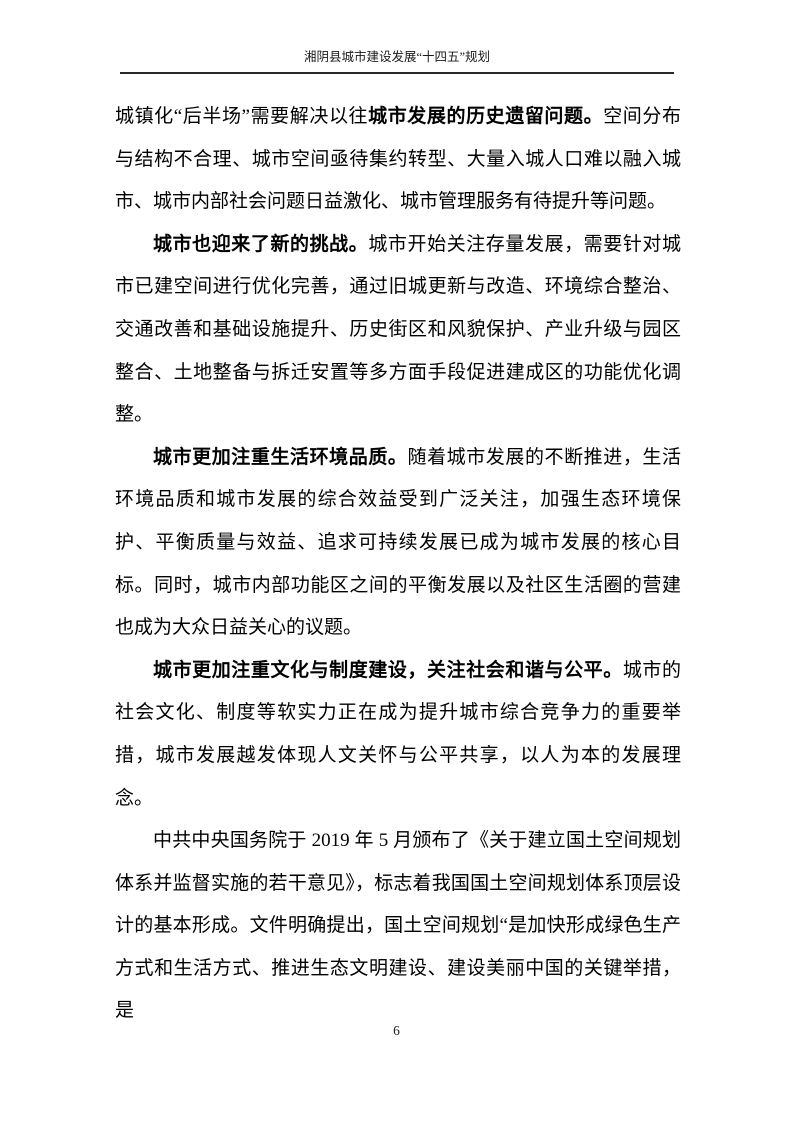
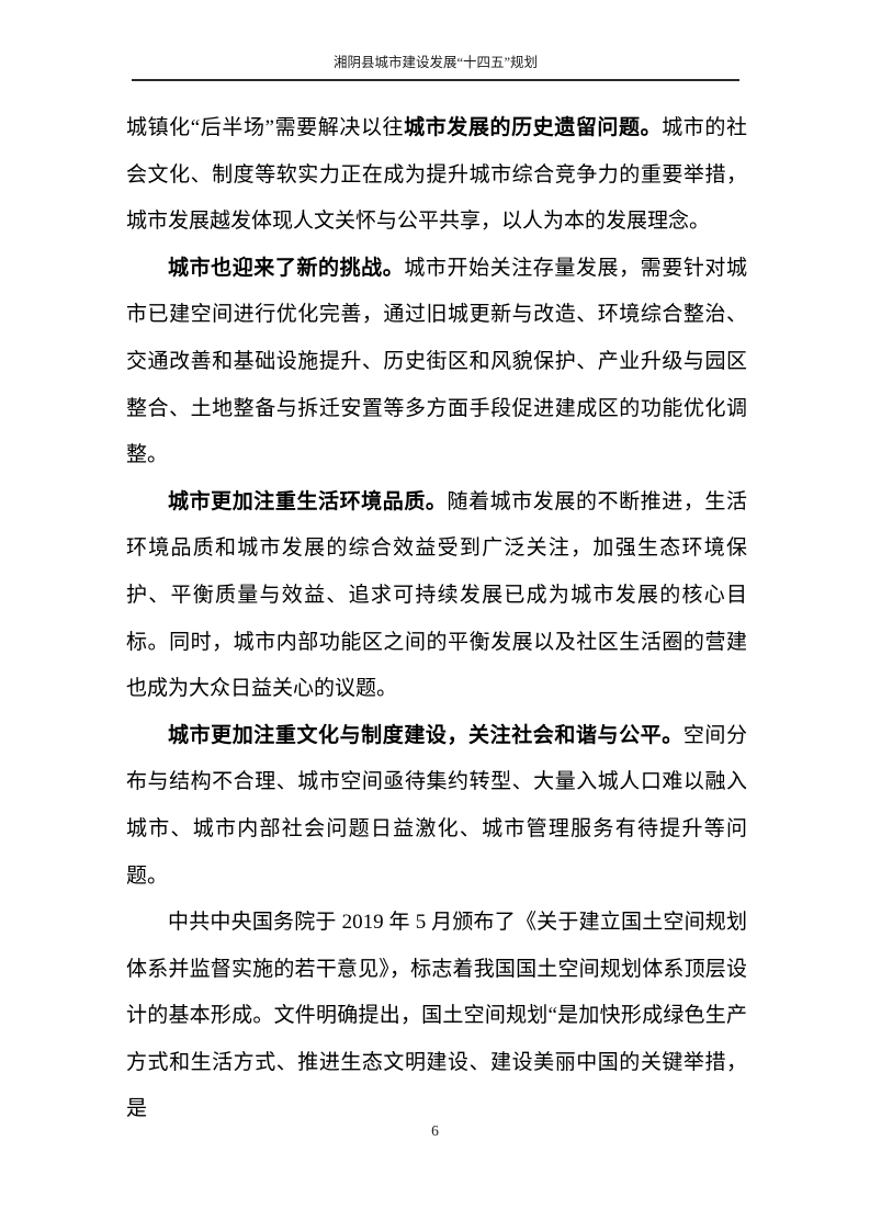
  湘阴县城市建设发展“十四五”规划
- 城镇化“后半场”需要解决以往城市发展的历史遗留问题。空间分布与结构不合理、城市空间亟待集约转型、大量入城人口难以融入城市、城市内部社会问题日益激化、城市管理服务有待提升等问题。
+ 城镇化“后半场”需要解决以往城市发展的历史遗留问题。城市的社会文化、制度等软实力正在成为提升城市综合竞争力的重要举措，城市发展越发体现人文关怀与公平共享，以人为本的发展理念。
  城市也迎来了新的挑战。城市开始关注存量发展，需要针对城市已建空间进行优化完善，通过旧城更新与改造、环境综合整治、交通改善和基础设施提升、历史街区和风貌保护、产业升级与园区整合、土地整备与拆迁安置等多方面手段促进建成区的功能优化调整。
  城市更加注重生活环境品质。随着城市发展的不断推进，生活环境品质和城市发展的综合效益受到广泛关注，加强生态环境保护、平衡质量与效益、追求可持续发展已成为城市发展的核心目标。同时，城市内部功能区之间的平衡发展以及社区生活圈的营建也成为大众日益关心的议题。
- 城市更加注重文化与制度建设，关注社会和谐与公平。城市的社会文化、制度等软实力正在成为提升城市综合竞争力的重要举措，城市发展越发体现人文关怀与公平共享，以人为本的发展理念。
+ 城市更加注重文化与制度建设，关注社会和谐与公平。空间分布与结构不合理、城市空间亟待集约转型、大量入城人口难以融入城市、城市内部社会问题日益激化、城市管理服务有待提升等问题。
  中共中央国务院于 2019 年 5 月颁布了《关于建立国土空间规划体系并监督实施的若干意见》，标志着我国国土空间规划体系顶层设计的基本形成。文件明确提出，国土空间规划“是加快形成绿色生产方式和生活方式、推进生态文明建设、建设美丽中国的关键举措，是
  6
